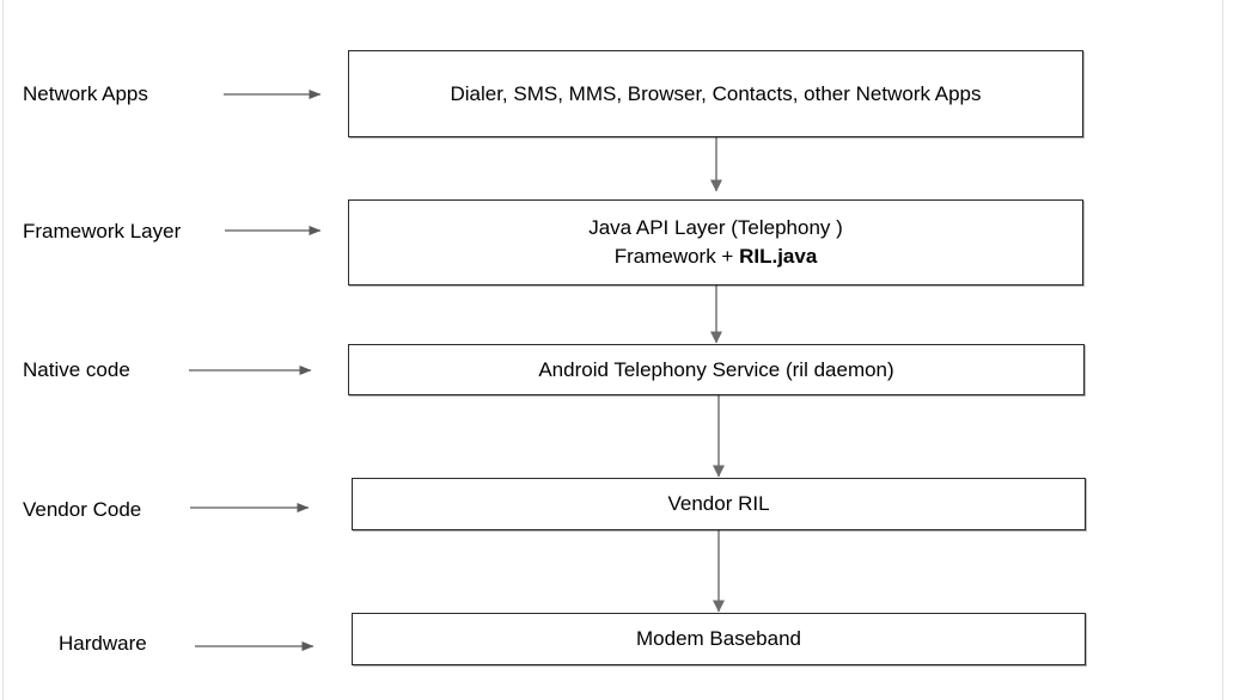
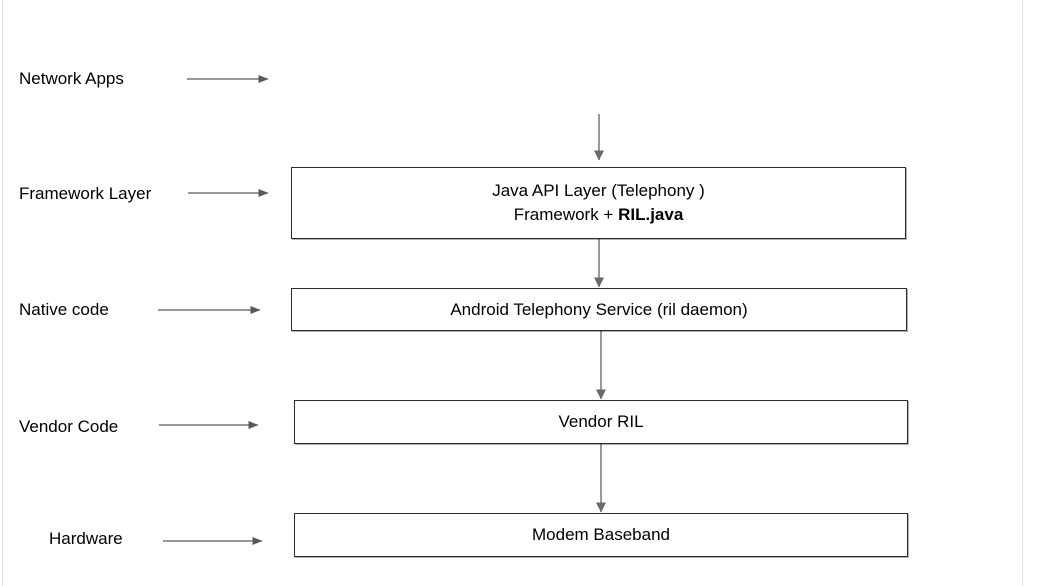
  Network Apps
  Framework Layer
  Native code
  Vendor Code
  Hardware
- Dialer, SMS, MMS, Browser, Contacts, other Network Apps
  Java API Layer (Telephony )
  Framework + RIL.java
  Android Telephony Service (ril daemon)
  Vendor RIL
  Modem Baseband
